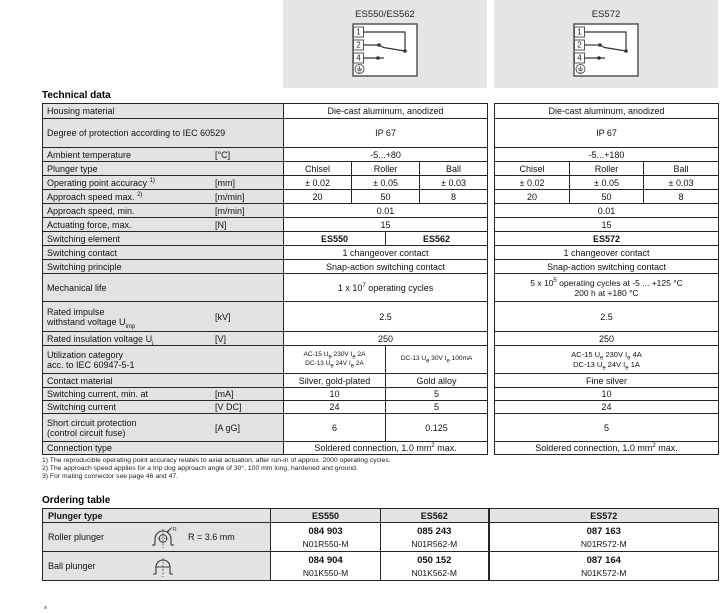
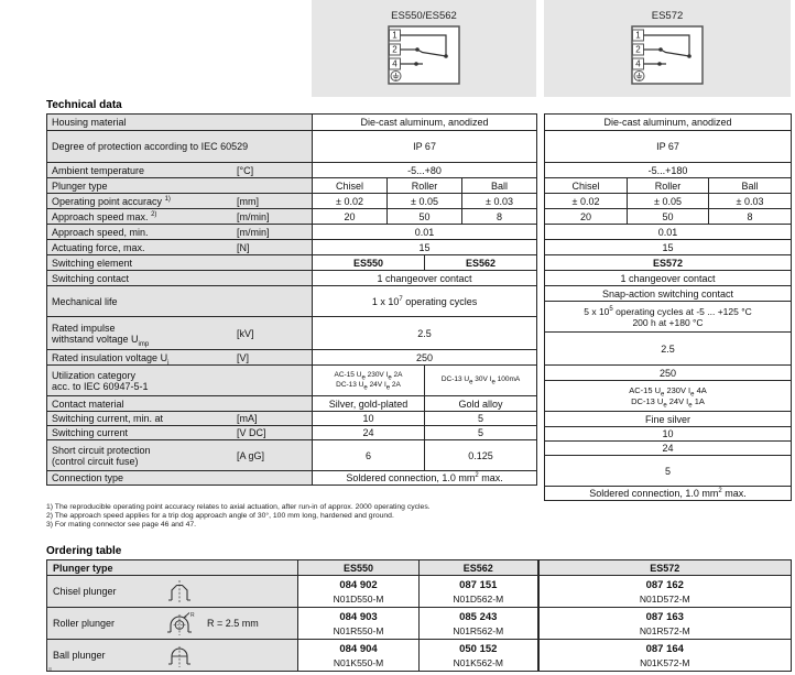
  ES550/ES562
  1
  2
  4
  ES572
  1
  2
  4
  Technical data
  Housing material	Die-cast aluminum, anodized
  Degree of protection according to IEC 60529	IP 67
  Ambient temperature [°C]	-5...+80
  Plunger type	Chisel	Roller	Ball
  Operating point accuracy [mm]	± 0.02	± 0.05	± 0.03
  Approach speed max. [m/min]	20	50	8
  Approach speed, min. [m/min]	0.01
  Actuating force, max. [N]	15
  Switching element	ES550	ES562
  Switching contact	1 changeover contact
- Switching principle	Snap-action switching contact
  Mechanical life	1 x 10 operating cycles
  Rated impulsewithstand voltage U[kV]	2.5
  Rated insulation voltage U [V]	250
  Contact material	Silver, gold-plated	Gold alloy
  Switching current, min. at [mA]	10	5
  Switching current [V DC]	24	5
  Short circuit protection(control circuit fuse)[A gG]	6	0.125
  Connection type	Soldered connection, 1.0 mm max.
  Die-cast aluminum, anodized
  IP 67
  -5...+180
  Chisel	Roller	Ball
  ± 0.02	± 0.05	± 0.03
  20	50	8
  0.01
  15
  ES572
  1 changeover contact
  Snap-action switching contact
  5 x 10 operating cycles at -5 ... +125 °C 200 h at +180 °C
  2.5
  250
  AC-15 U 230V I 4A DC-13 U 24V I 1A
  Fine silver
  10
  24
  5
  Soldered connection, 1.0 mm max.
  Ordering table
  Plunger type	ES550	ES562	ES572
+ Chisel plunger	084 902N01D550-M	087 151N01D562-M	087 162N01D572-M
- Roller plunger R = 3.6 mm	084 903N01R550-M	085 243N01R562-M	087 163N01R572-M
+ Roller plunger R = 2.5 mm	084 903N01R550-M	085 243N01R562-M	087 163N01R572-M
  Ball plunger	084 904N01K550-M	050 152N01K562-M	087 164N01K572-M
